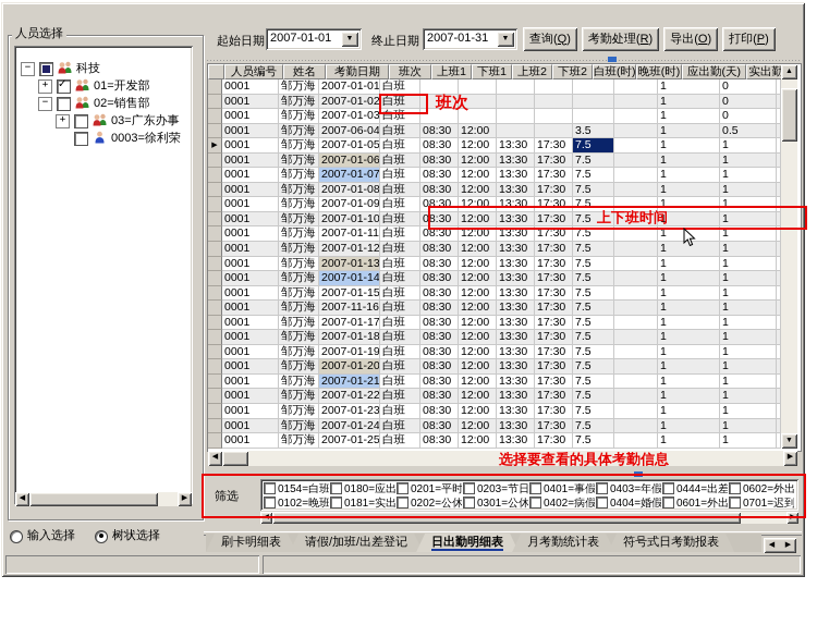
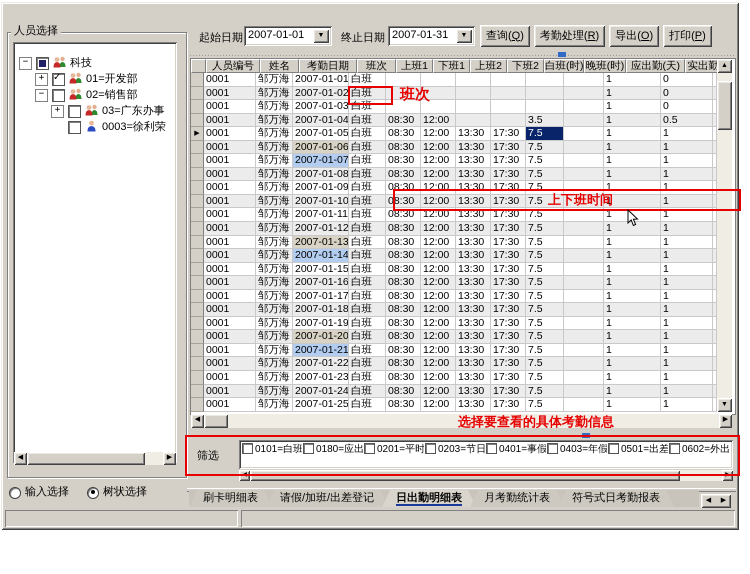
  人员选择
  −
  科技
  +
  01=开发部
  −
  02=销售部
  +
  03=广东办事
  0003=徐利荣
  输入选择
  树状选择
  起始日期
  2007-01-01
  终止日期
  2007-01-31
  查询(Q)
  考勤处理(R)
  导出(O)
  打印(P)
  人员编号
  姓名
  考勤日期
  班次
  上班1
  下班1
  上班2
  下班2
  白班(时)
  晚班(时)
  应出勤(天)
  0001
  邹万海
  2007-01-01
  白班
  1
  0
  0001
  邹万海
  2007-01-02
  白班
  1
  0
  0001
  邹万海
  2007-01-03
  白班
  1
  0
  0001
  邹万海
- 2007-06-04
+ 2007-01-04
  白班
  08:30
  12:00
  3.5
  1
  0.5
  0001
  邹万海
  2007-01-05
  白班
  08:30
  12:00
  13:30
  17:30
  7.5
  1
  1
  0001
  邹万海
  2007-01-06
  白班
  08:30
  12:00
  13:30
  17:30
  7.5
  1
  1
  0001
  邹万海
  2007-01-07
  白班
  08:30
  12:00
  13:30
  17:30
  7.5
  1
  1
  0001
  邹万海
  2007-01-08
  白班
  08:30
  12:00
  13:30
  17:30
  7.5
  1
  1
  0001
  邹万海
  2007-01-09
  白班
  08:30
  12:00
  13:30
  17:30
  7.5
  1
  1
  0001
  邹万海
  2007-01-10
  白班
  08:30
  12:00
  13:30
  17:30
  7.5
  1
  1
  0001
  邹万海
  2007-01-11
  白班
  08:30
  12:00
  13:30
  17:30
  7.5
  1
  1
  0001
  邹万海
  2007-01-12
  白班
  08:30
  12:00
  13:30
  17:30
  7.5
  1
  1
  0001
  邹万海
  2007-01-13
  白班
  08:30
  12:00
  13:30
  17:30
  7.5
  1
  1
  0001
  邹万海
  2007-01-14
  白班
  08:30
  12:00
  13:30
  17:30
  7.5
  1
  1
  0001
  邹万海
  2007-01-15
  白班
  08:30
  12:00
  13:30
  17:30
  7.5
  1
  1
  0001
  邹万海
- 2007-11-16
+ 2007-01-16
  白班
  08:30
  12:00
  13:30
  17:30
  7.5
  1
  1
  0001
  邹万海
  2007-01-17
  白班
  08:30
  12:00
  13:30
  17:30
  7.5
  1
  1
  0001
  邹万海
  2007-01-18
  白班
  08:30
  12:00
  13:30
  17:30
  7.5
  1
  1
  0001
  邹万海
  2007-01-19
  白班
  08:30
  12:00
  13:30
  17:30
  7.5
  1
  1
  0001
  邹万海
  2007-01-20
  白班
  08:30
  12:00
  13:30
  17:30
  7.5
  1
  1
  0001
  邹万海
  2007-01-21
  白班
  08:30
  12:00
  13:30
  17:30
  7.5
  1
  1
  0001
  邹万海
  2007-01-22
  白班
  08:30
  12:00
  13:30
  17:30
  7.5
  1
  1
  0001
  邹万海
  2007-01-23
  白班
  08:30
  12:00
  13:30
  17:30
  7.5
  1
  1
  0001
  邹万海
  2007-01-24
  白班
  08:30
  12:00
  13:30
  17:30
  7.5
  1
  1
  0001
  邹万海
  2007-01-25
  白班
  08:30
  12:00
  13:30
  17:30
  7.5
  1
  1
  筛选
- 0154=白班
+ 0101=白班
  0180=应出
  0201=平时
  0203=节日
  0401=事假
  0403=年假
- 0444=出差
+ 0501=出差
  0602=外出
- 0102=晚班
- 0181=实出
- 0202=公休
- 0301=公休
- 0402=病假
- 0404=婚假
- 0601=外出
- 0701=迟到
  刷卡明细表
  请假/加班/出差登记
  日出勤明细表
  月考勤统计表
  符号式日考勤报表
  班次
  上下班时间
  选择要查看的具体考勤信息
